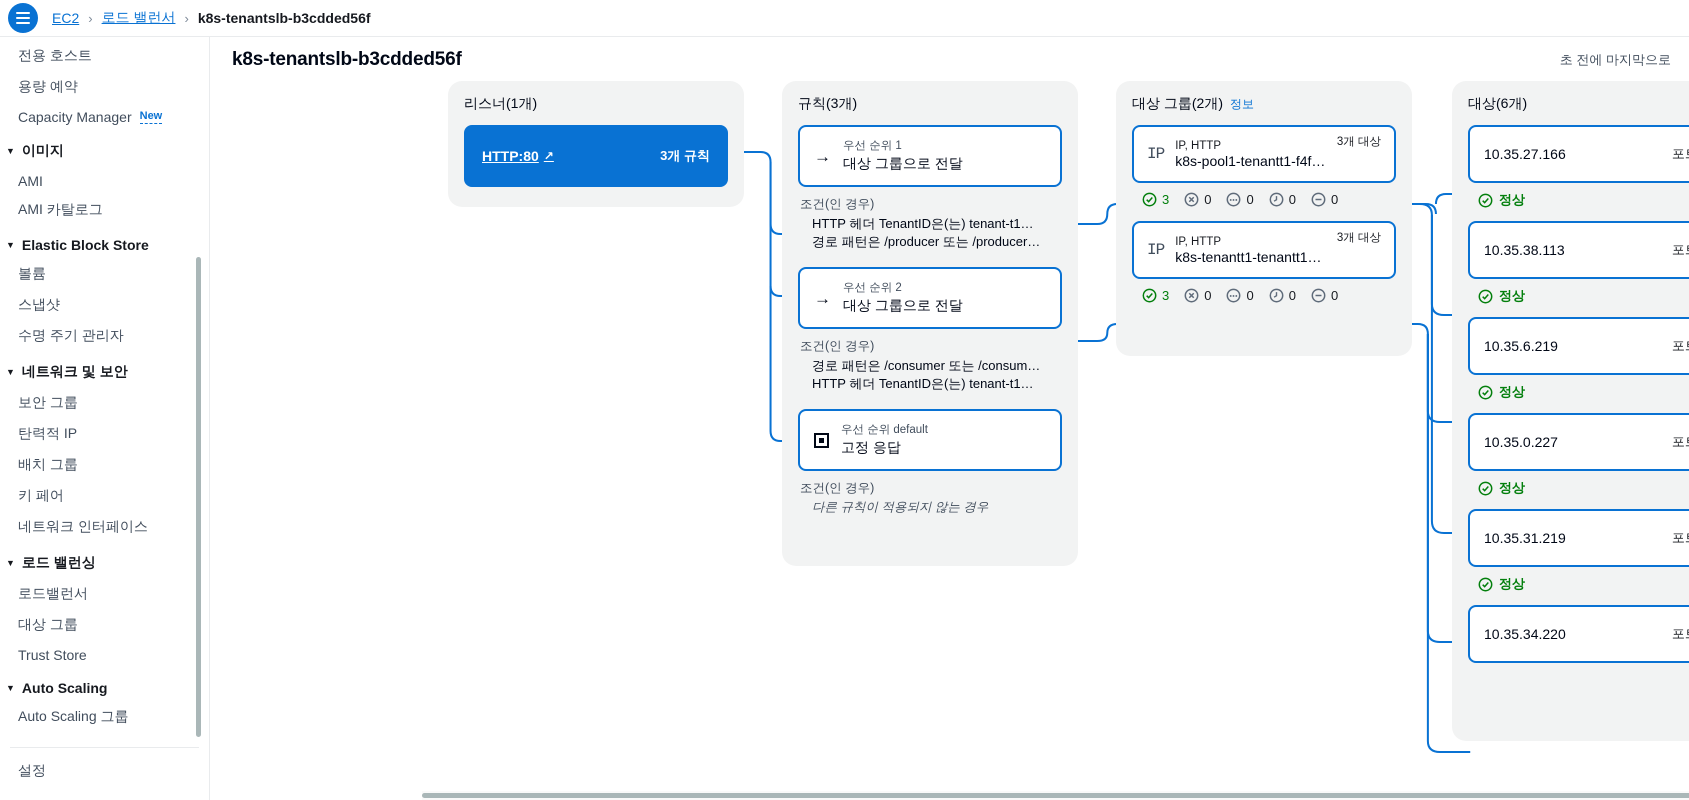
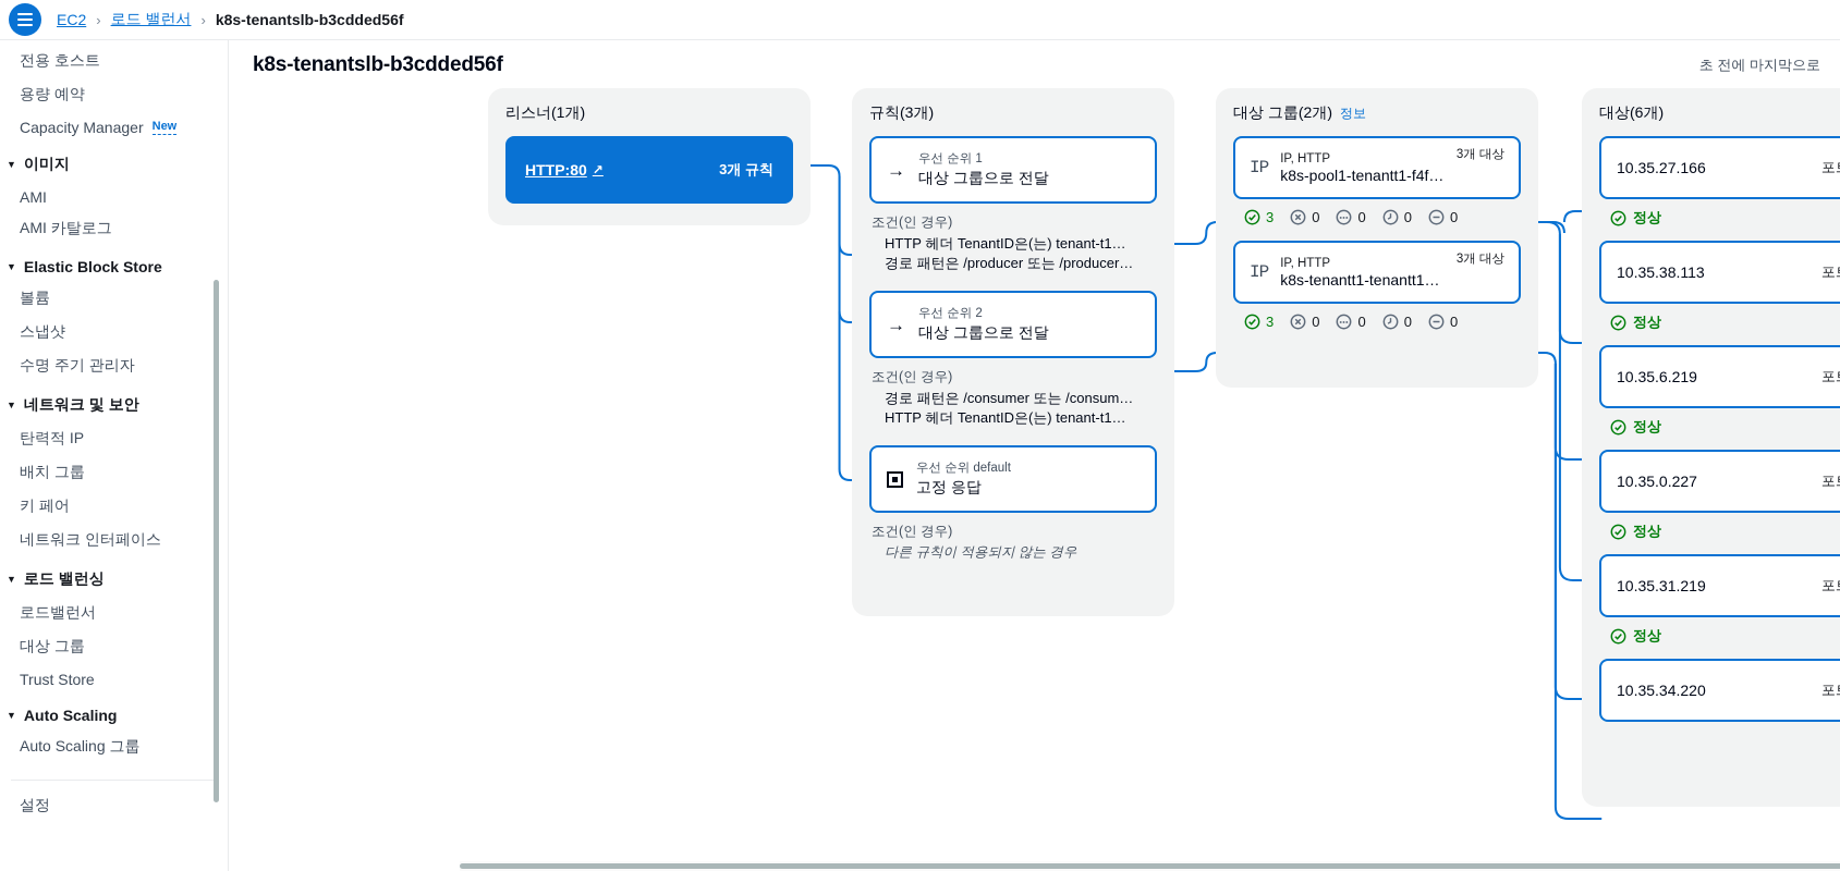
  EC2
  ›
  로드 밸런서
  ›
  k8s-tenantslb-b3cdded56f
  전용 호스트
  용량 예약
  Capacity Manager
  New
  ▼
  이미지
  AMI
  AMI 카탈로그
  ▼
  Elastic Block Store
  볼륨
  스냅샷
  수명 주기 관리자
  ▼
  네트워크 및 보안
- 보안 그룹
  탄력적 IP
  배치 그룹
  키 페어
  네트워크 인터페이스
  ▼
  로드 밸런싱
  로드밸런서
  대상 그룹
  Trust Store
  ▼
  Auto Scaling
  Auto Scaling 그룹
  설정
  k8s-tenantslb-b3cdded56f
  초 전에 마지막으로
  리스너(1개)
  HTTP:80
  ↗
  3개 규칙
  규칙(3개)
  →
  우선 순위 1
  대상 그룹으로 전달
  조건(인 경우)
  HTTP 헤더 TenantID은(는) tenant-t1…
  경로 패턴은 /producer 또는 /producer…
  →
  우선 순위 2
  대상 그룹으로 전달
  조건(인 경우)
  경로 패턴은 /consumer 또는 /consum…
  HTTP 헤더 TenantID은(는) tenant-t1…
  우선 순위 default
  고정 응답
  조건(인 경우)
  다른 규칙이 적용되지 않는 경우
  대상 그룹(2개)
  정보
  IP
  IP, HTTP
  k8s-pool1-tenantt1-f4f14
  3개 대상
  3
  0
  0
  0
  0
  IP
  IP, HTTP
  k8s-tenantt1-tenantt1-8b
  3개 대상
  3
  0
  0
  0
  0
  대상(6개)
  10.35.27.166
  정상
  10.35.38.113
  정상
  10.35.6.219
  정상
  10.35.0.227
  정상
  10.35.31.219
  정상
  10.35.34.220
